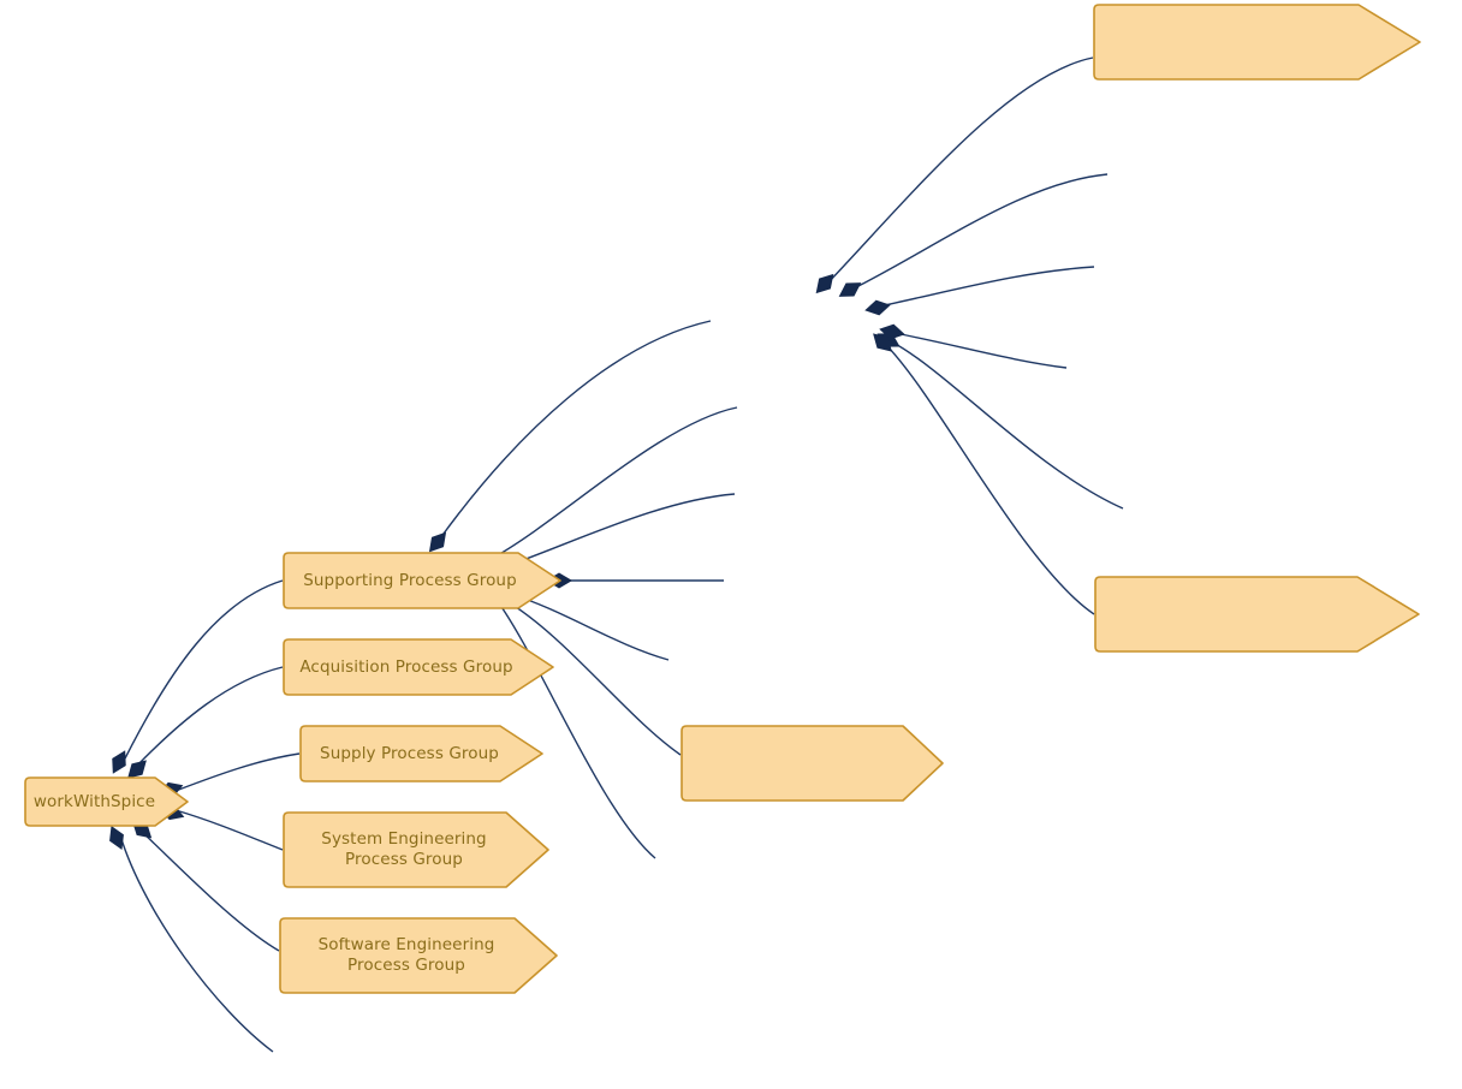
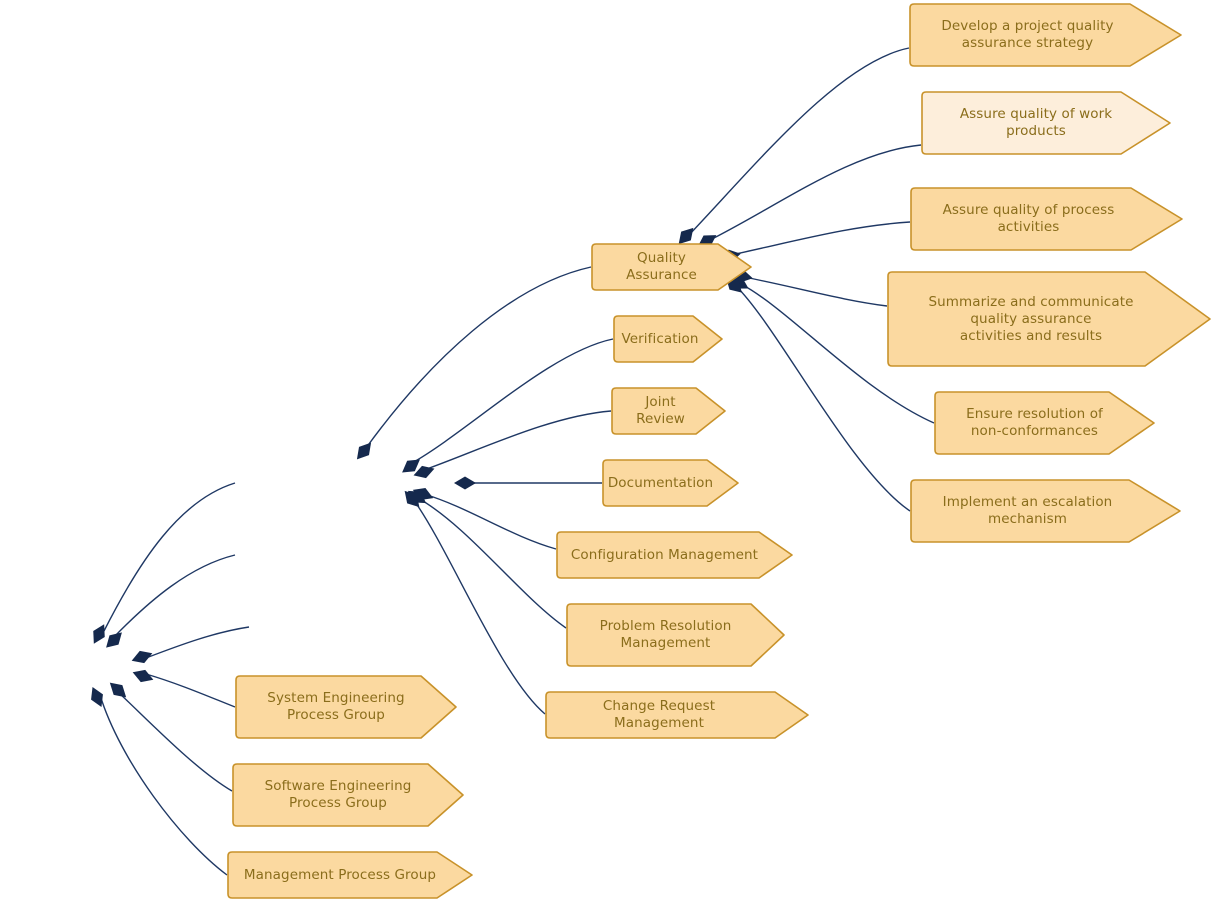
- workWithSpice
- Supporting Process Group
- Acquisition Process Group
- Supply Process Group
  System Engineering
  Process Group
  Software Engineering
  Process Group
+ Management Process Group
+ Quality Assurance
+ Verification
+ Joint Review
+ Documentation
+ Configuration Management
+ Problem Resolution
+ Management
+ Change Request Management
+ Develop a project quality
+ assurance strategy
+ Assure quality of work
+ products
+ Assure quality of process
+ activities
+ Summarize and communicate
+ quality assurance
+ activities and results
+ Ensure resolution of
+ non-conformances
+ Implement an escalation
+ mechanism
